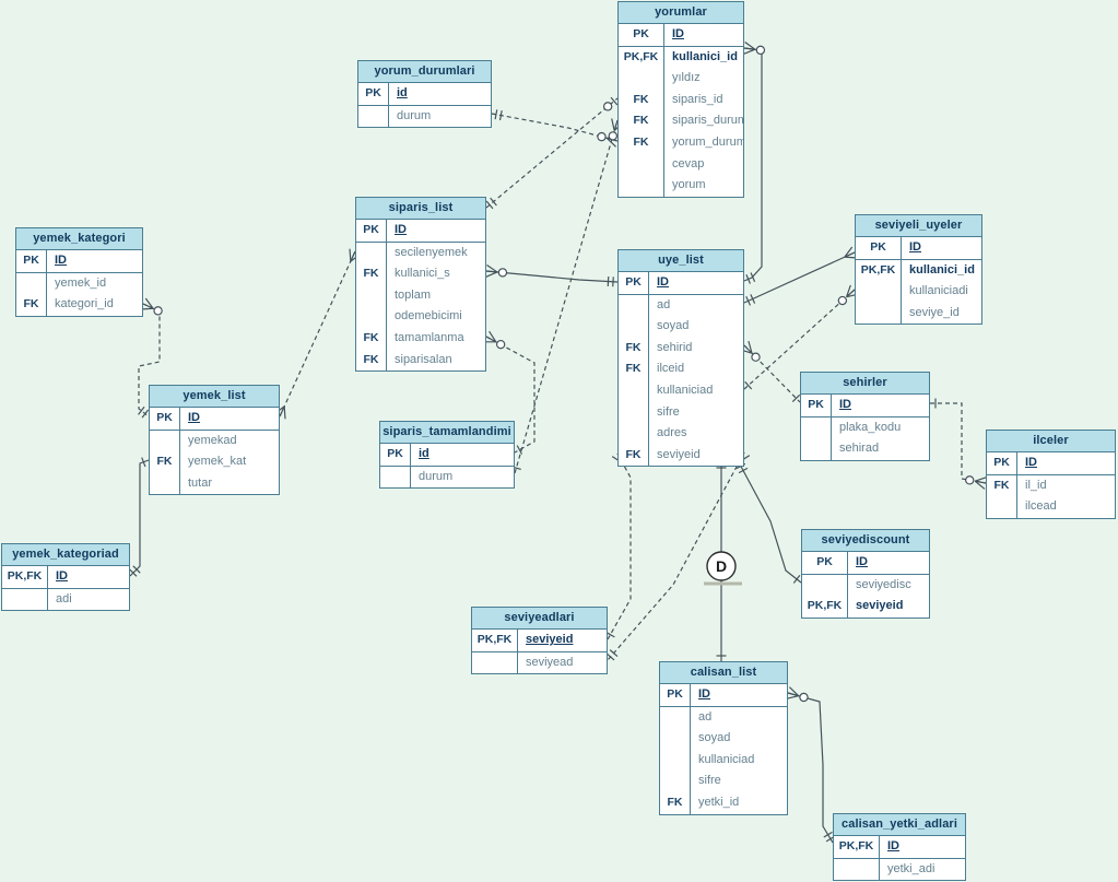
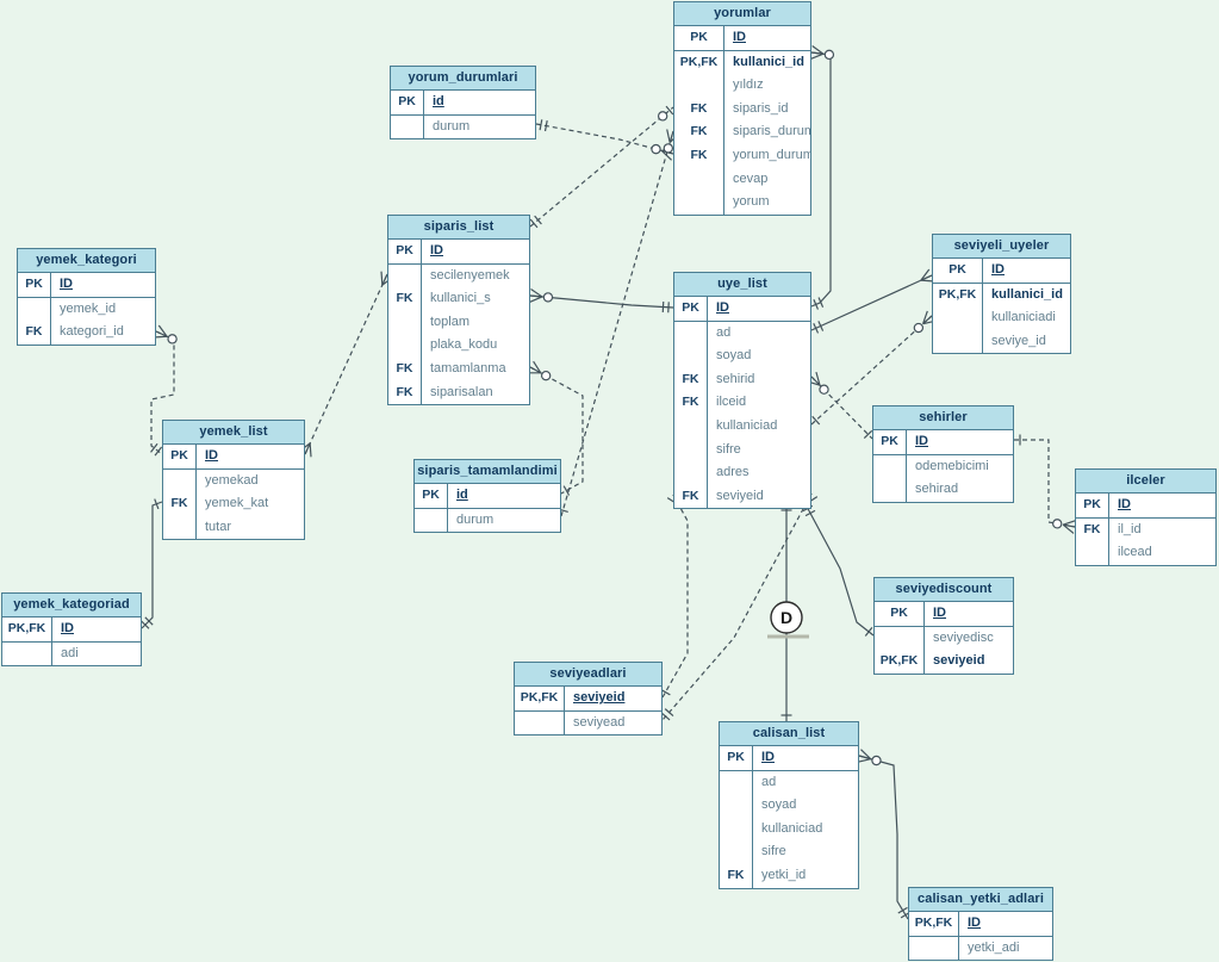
  D
  yorumlar
  PK
  ID
  PK,FK
  kullanici_id
  yıldız
  FK
  siparis_id
  FK
  siparis_durum
  FK
  yorum_durum
  cevap
  yorum
  yorum_durumlari
  PK
  id
  durum
  siparis_list
  PK
  ID
  secilenyemek
  FK
  kullanici_s
  toplam
- odemebicimi
+ plaka_kodu
  FK
  tamamlanma
  FK
  siparisalan
  yemek_kategori
  PK
  ID
  yemek_id
  FK
  kategori_id
  yemek_list
  PK
  ID
  yemekad
  FK
  yemek_kat
  tutar
  yemek_kategoriad
  PK,FK
  ID
  adi
  siparis_tamamlandimi
  PK
  id
  durum
  uye_list
  PK
  ID
  ad
  soyad
  FK
  sehirid
  FK
  ilceid
  kullaniciad
  sifre
  adres
  FK
  seviyeid
  seviyeli_uyeler
  PK
  ID
  PK,FK
  kullanici_id
  kullaniciadi
  seviye_id
  sehirler
  PK
  ID
- plaka_kodu
+ odemebicimi
  sehirad
  ilceler
  PK
  ID
  FK
  il_id
  ilcead
  seviyediscount
  PK
  ID
  seviyedisc
  PK,FK
  seviyeid
  seviyeadlari
  PK,FK
  seviyeid
  seviyead
  calisan_list
  PK
  ID
  ad
  soyad
  kullaniciad
  sifre
  FK
  yetki_id
  calisan_yetki_adlari
  PK,FK
  ID
  yetki_adi
